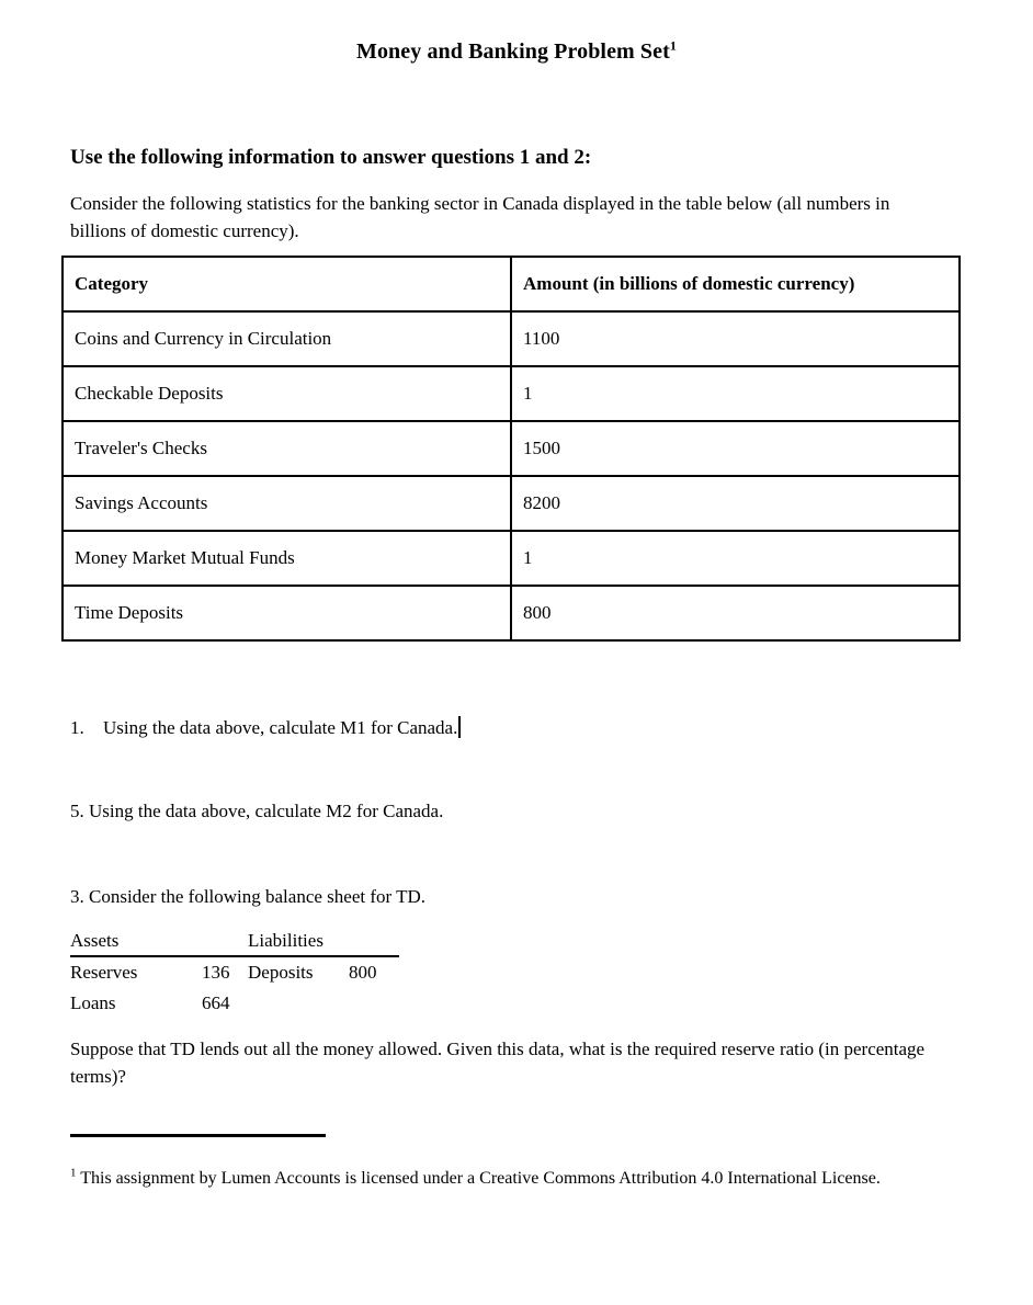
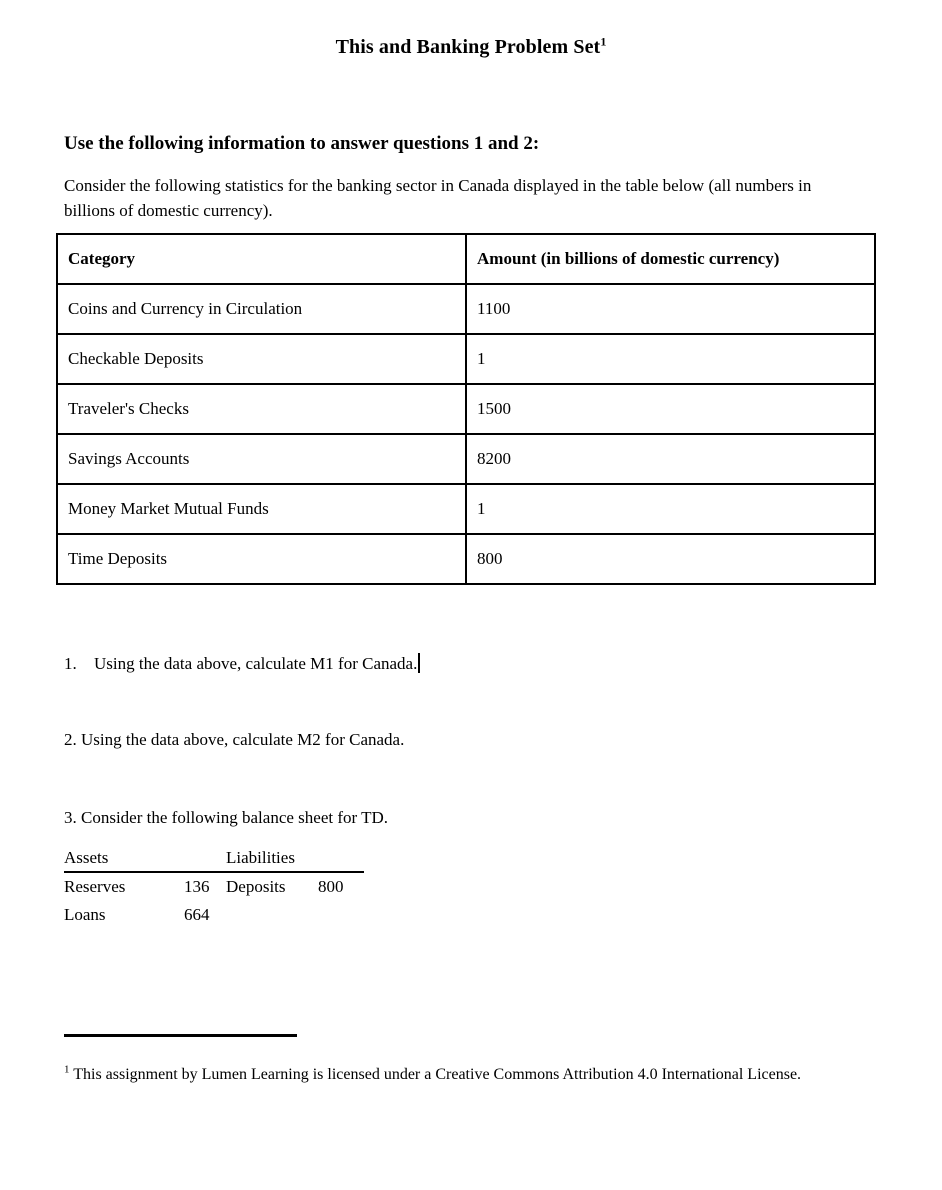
- Money and Banking Problem Set1
+ This and Banking Problem Set1
  Use the following information to answer questions 1 and 2:
  Consider the following statistics for the banking sector in Canada displayed in the table below (all numbers in billions of domestic currency).
  Category	Amount (in billions of domestic currency)
  Coins and Currency in Circulation	1100
  Checkable Deposits	1
  Traveler's Checks	1500
  Savings Accounts	8200
  Money Market Mutual Funds	1
  Time Deposits	800
  1. Using the data above, calculate M1 for Canada.
- 5. Using the data above, calculate M2 for Canada.
+ 2. Using the data above, calculate M2 for Canada.
  3. Consider the following balance sheet for TD.
  Assets		Liabilities
  Reserves	136	Deposits	800
  Loans	664
- Suppose that TD lends out all the money allowed. Given this data, what is the required reserve ratio (in percentage terms)?
- 1 This assignment by Lumen Accounts is licensed under a Creative Commons Attribution 4.0 International License.
+ 1 This assignment by Lumen Learning is licensed under a Creative Commons Attribution 4.0 International License.
